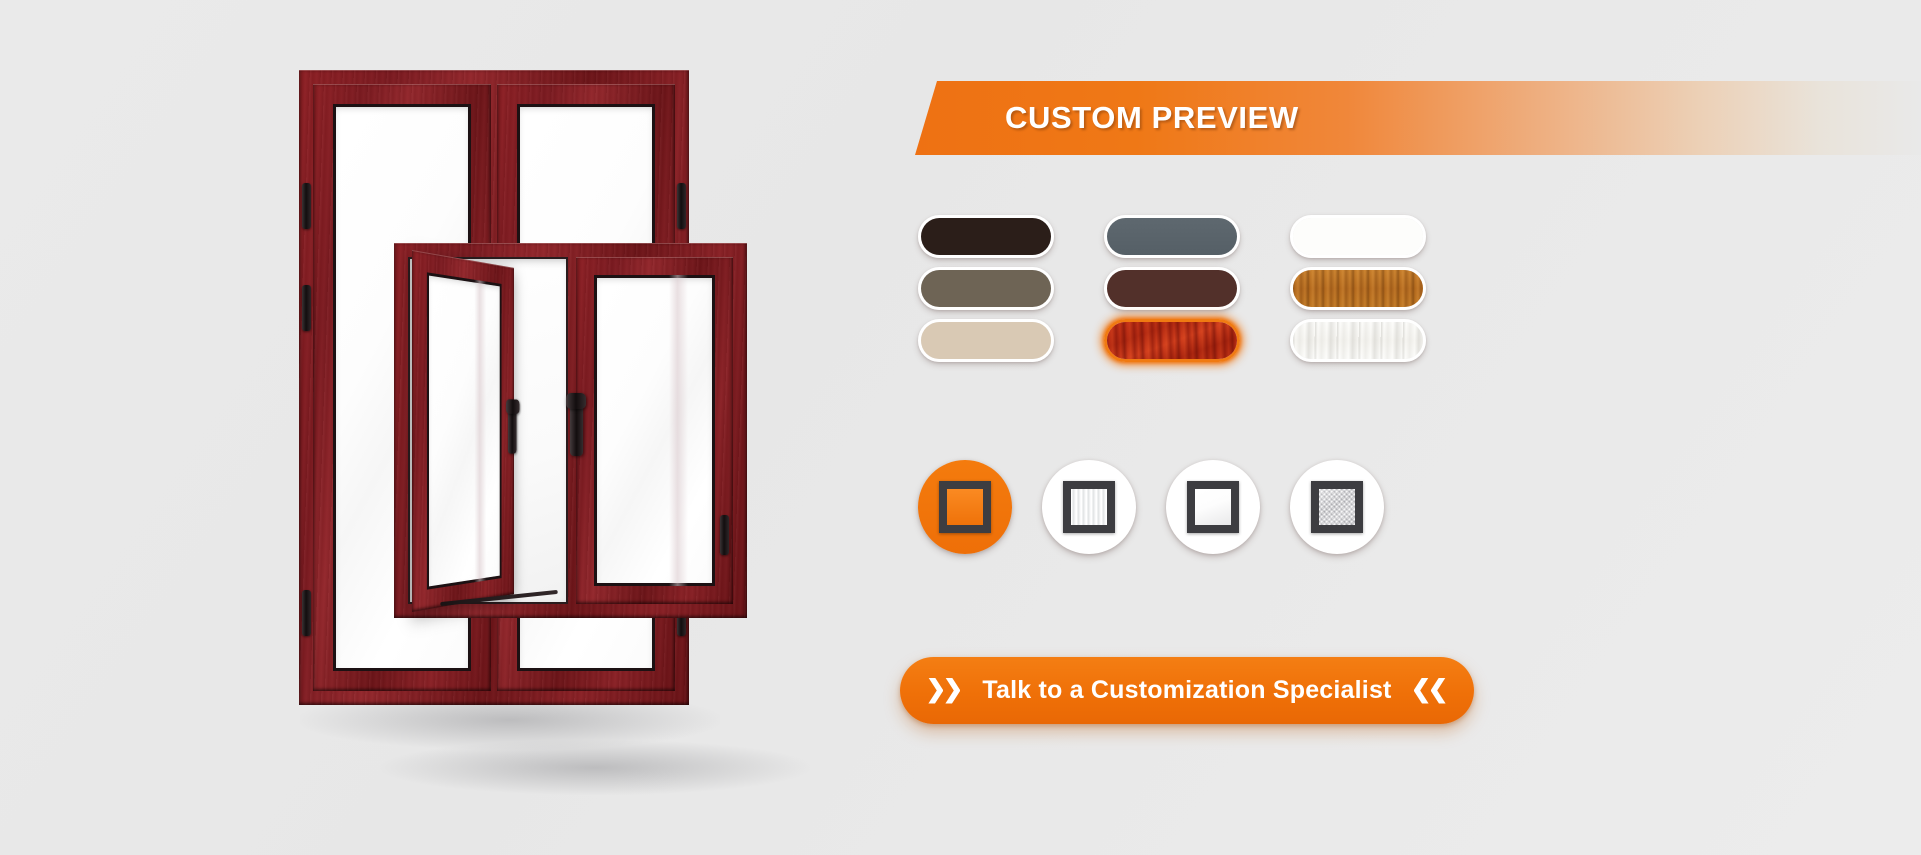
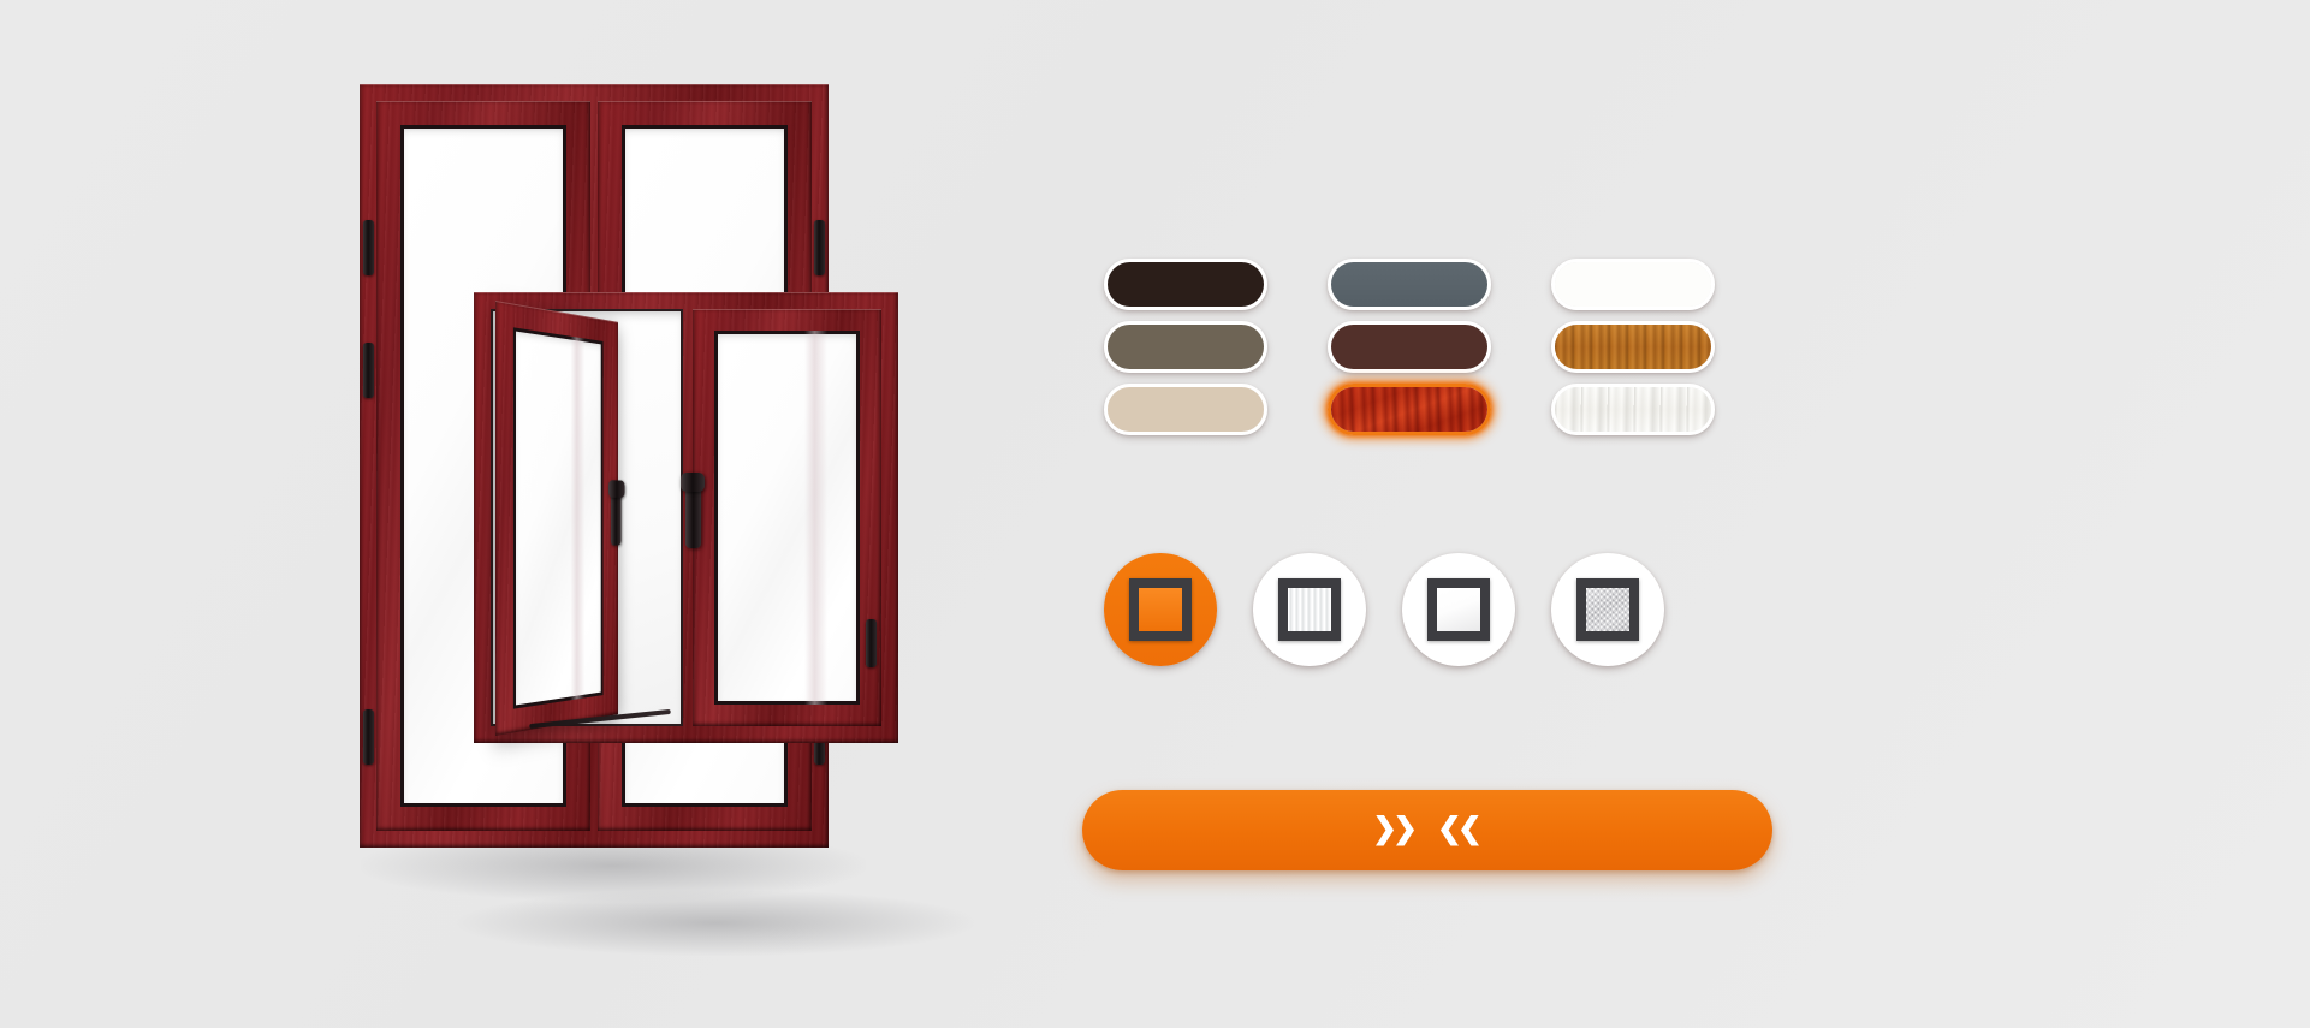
- CUSTOM PREVIEW
- Talk to a Customization Specialist
